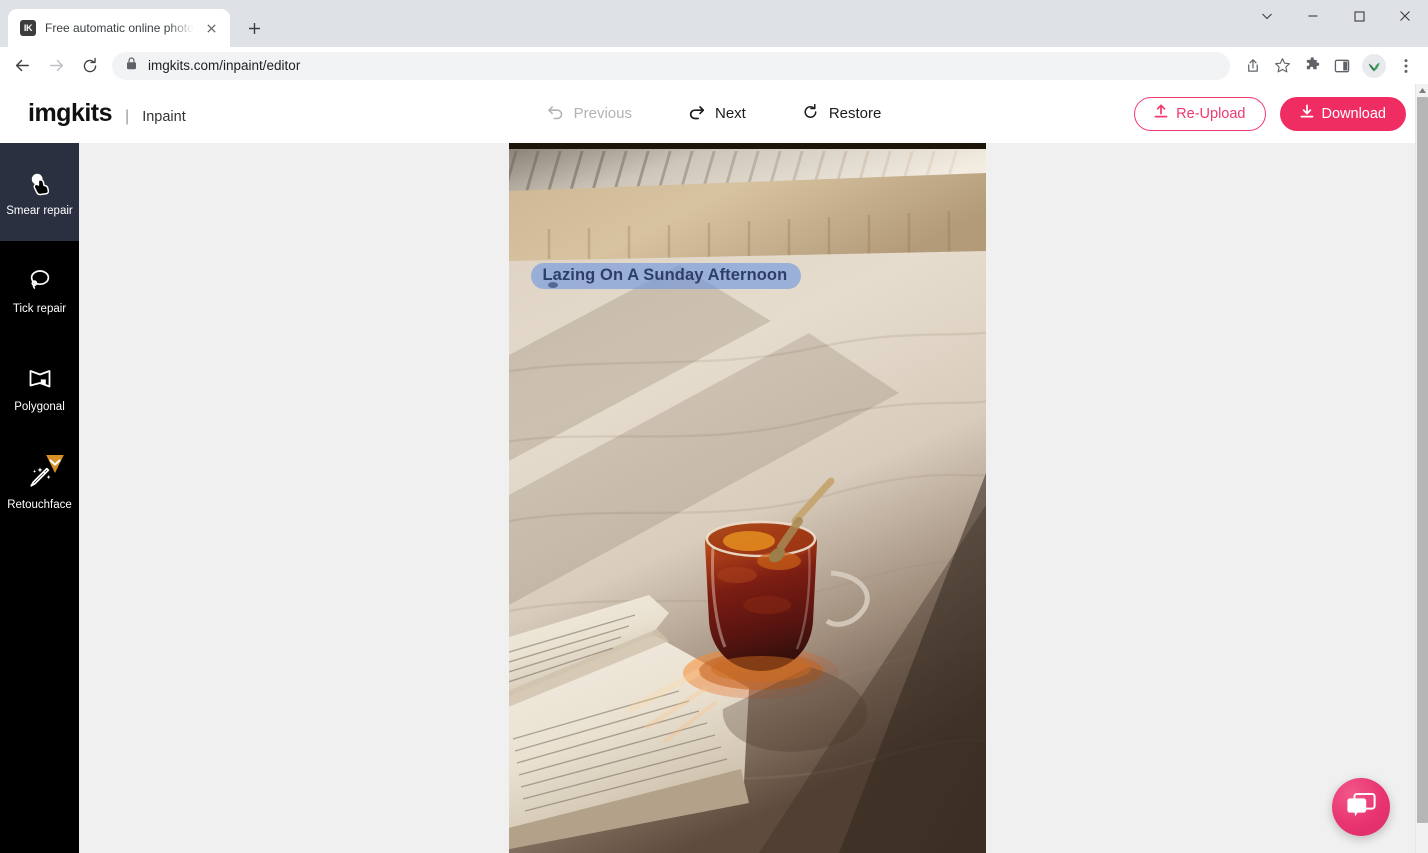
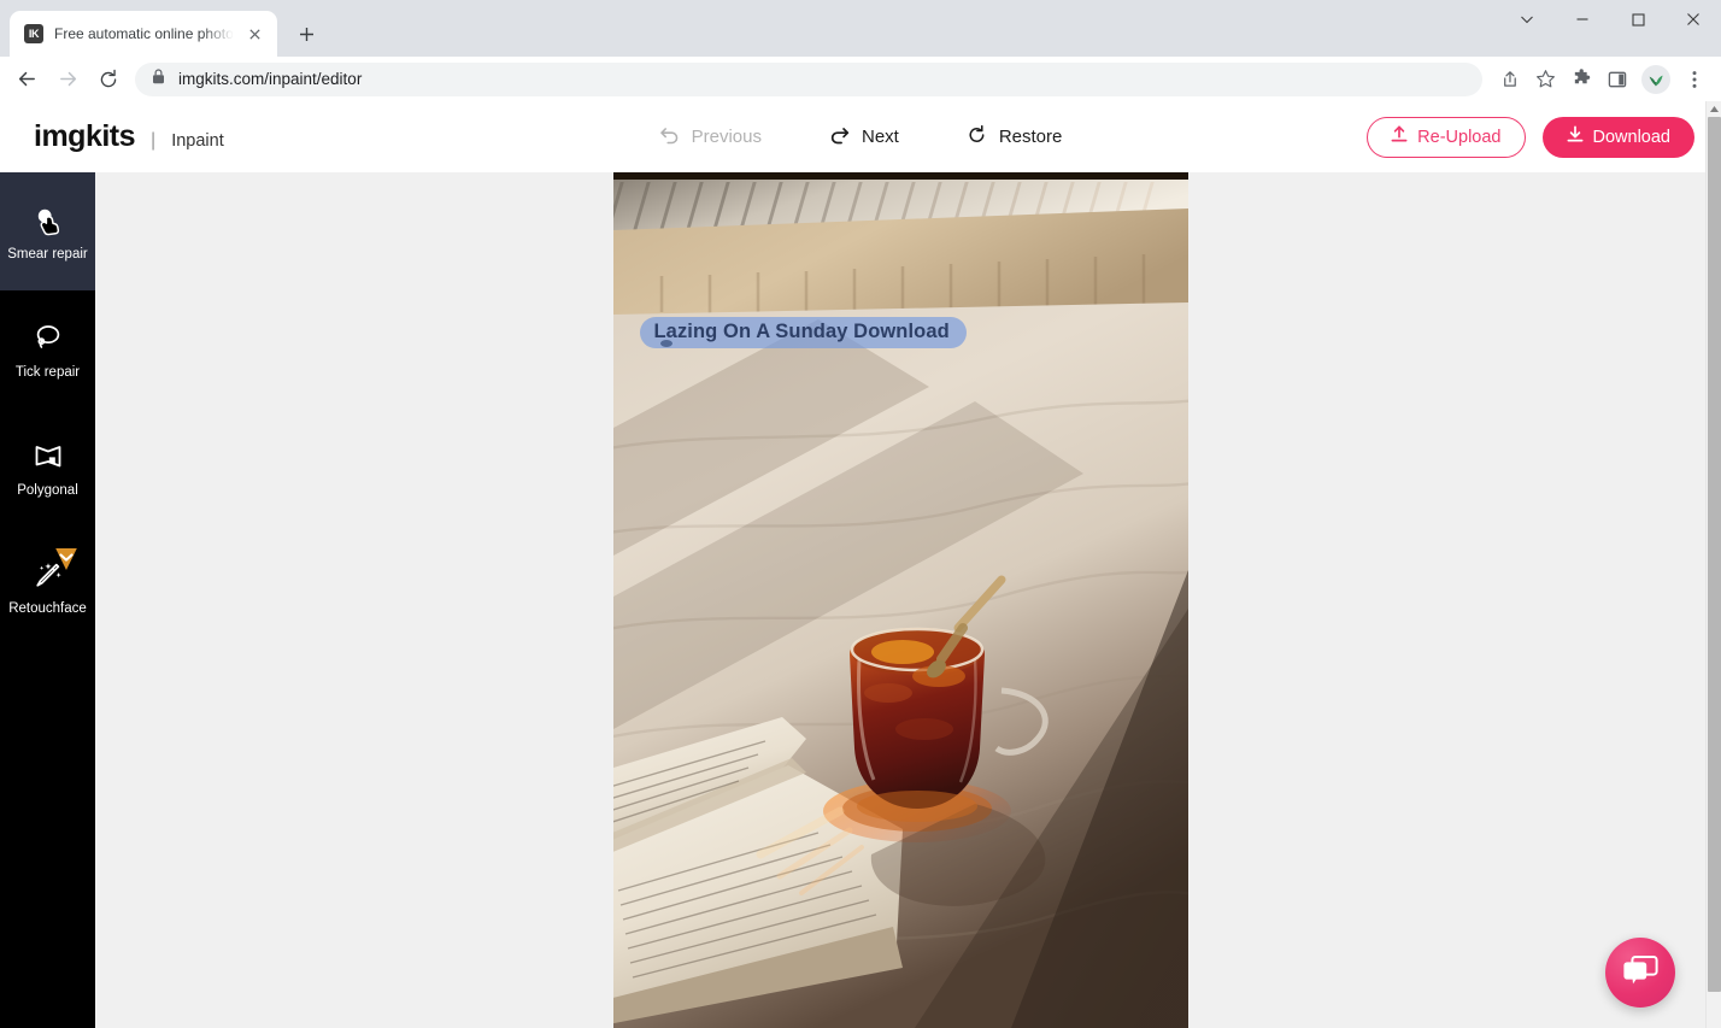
  IK
  Free automatic online photo
  imgkits.com/inpaint/editor
  imgkits
  |
  Inpaint
  Previous
  Next
  Restore
  Re-Upload
  Download
  Smear repair
  Tick repair
  Polygonal
  Retouchface
- Lazing On A Sunday Afternoon
+ Lazing On A Sunday Download
